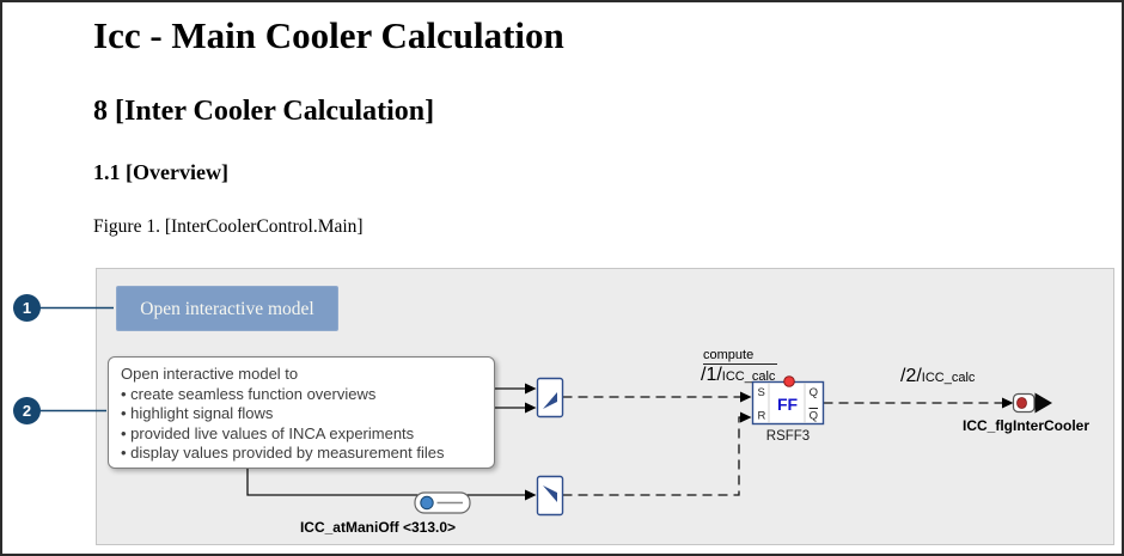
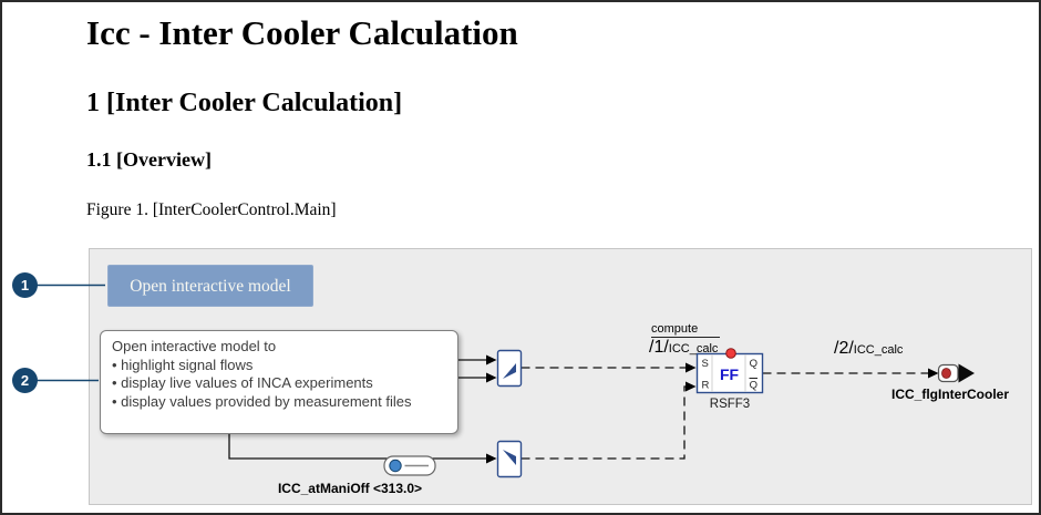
- Icc - Main Cooler Calculation
+ Icc - Inter Cooler Calculation
- 8 [Inter Cooler Calculation]
+ 1 [Inter Cooler Calculation]
  1.1 [Overview]
  Figure 1. [InterCoolerControl.Main]
  S
  R
  Q
  Q
  FF
  Open interactive model
  Open interactive model to
- • create seamless function overviews
  • highlight signal flows
- • provided live values of INCA experiments
+ • display live values of INCA experiments
  • display values provided by measurement files
  1
  2
  compute
  /1/ICC_calc
  /2/ICC_calc
  RSFF3
  ICC_flgInterCooler
  ICC_atManiOff <313.0>
